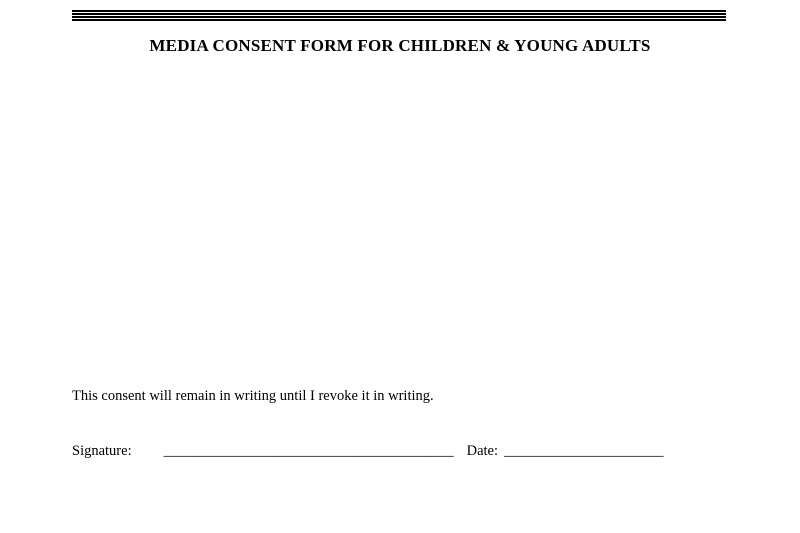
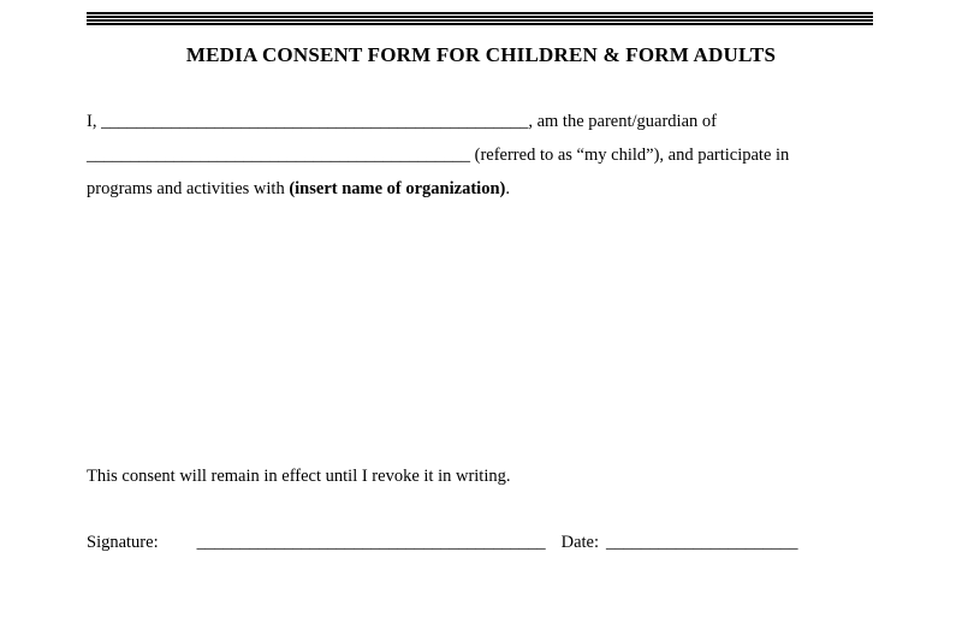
- MEDIA CONSENT FORM FOR CHILDREN & YOUNG ADULTS
+ MEDIA CONSENT FORM FOR CHILDREN & FORM ADULTS
+ I, _________________________________________________, am the parent/guardian of
+ ____________________________________________ (referred to as “my child”), and participate in
+ programs and activities with (insert name of organization).
- This consent will remain in writing until I revoke it in writing.
+ This consent will remain in effect until I revoke it in writing.
  Signature: ________________________________________ Date: ______________________
